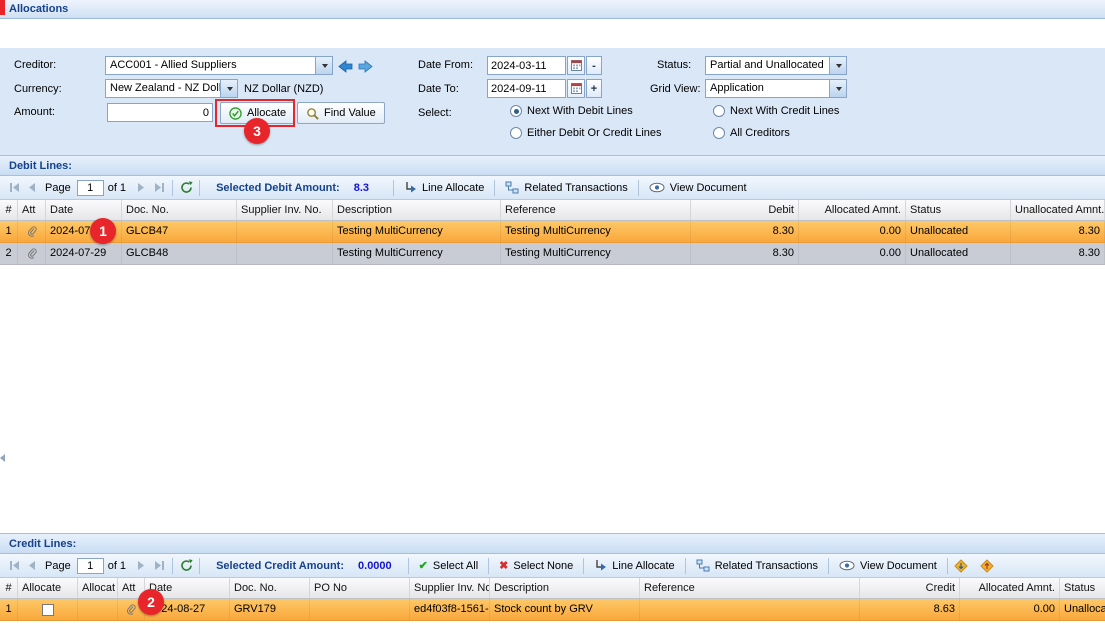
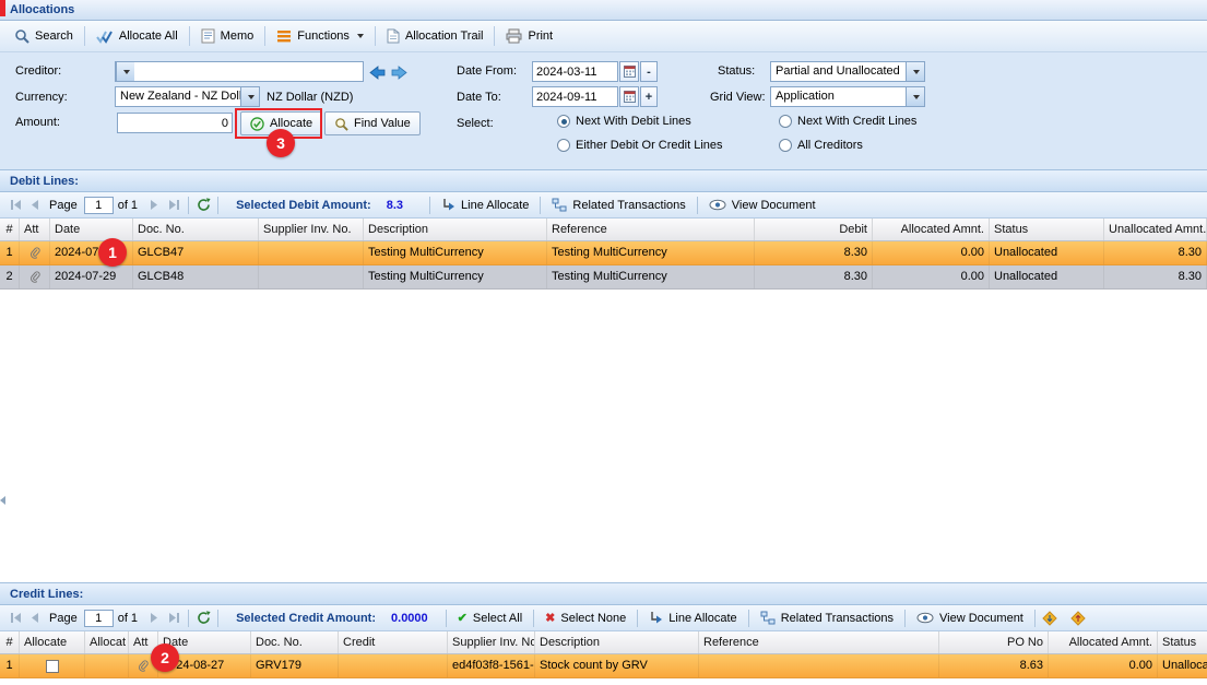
  Allocations
+ Search
+ Allocate All
+ Memo
+ Functions
+ Allocation Trail
+ Print
  Creditor:
- ACC001 - Allied Suppliers
  Currency:
  New Zealand - NZ Dol
  NZ Dollar (NZD)
  Amount:
  0
  Allocate
  Find Value
  Date From:
  2024-03-11
  -
  Date To:
  2024-09-11
  +
  Select:
  Next With Debit Lines
  Next With Credit Lines
  Either Debit Or Credit Lines
  All Creditors
  Status:
  Partial and Unallocated
  Grid View:
  Application
  Debit Lines:
  Page
  1
  of 1
  Selected Debit Amount:
  8.3
  Line Allocate
  Related Transactions
  View Document
  #
  Att
  Date
  Doc. No.
  Supplier Inv. No.
  Description
  Reference
  Debit
  Allocated Amnt.
  Status
  Unallocated Amnt.
  1
  2024-07
  GLCB47
  Testing MultiCurrency
  Testing MultiCurrency
  8.30
  0.00
  Unallocated
  8.30
  2
  2024-07-29
  GLCB48
  Testing MultiCurrency
  Testing MultiCurrency
  8.30
  0.00
  Unallocated
  8.30
  Credit Lines:
  Page
  1
  of 1
  Selected Credit Amount:
  0.0000
  ✔
  Select All
  ✖
  Select None
  Line Allocate
  Related Transactions
  View Document
  #
  Allocate
  Allocat
  Att
  Date
  Doc. No.
- PO No
+ Credit
  Supplier Inv. No
  Description
  Reference
- Credit
+ PO No
  Allocated Amnt.
  Status
  1
  24-08-27
  GRV179
  ed4f03f8-1561-
  Stock count by GRV
  8.63
  0.00
  Unalloca
  3
  1
  2
